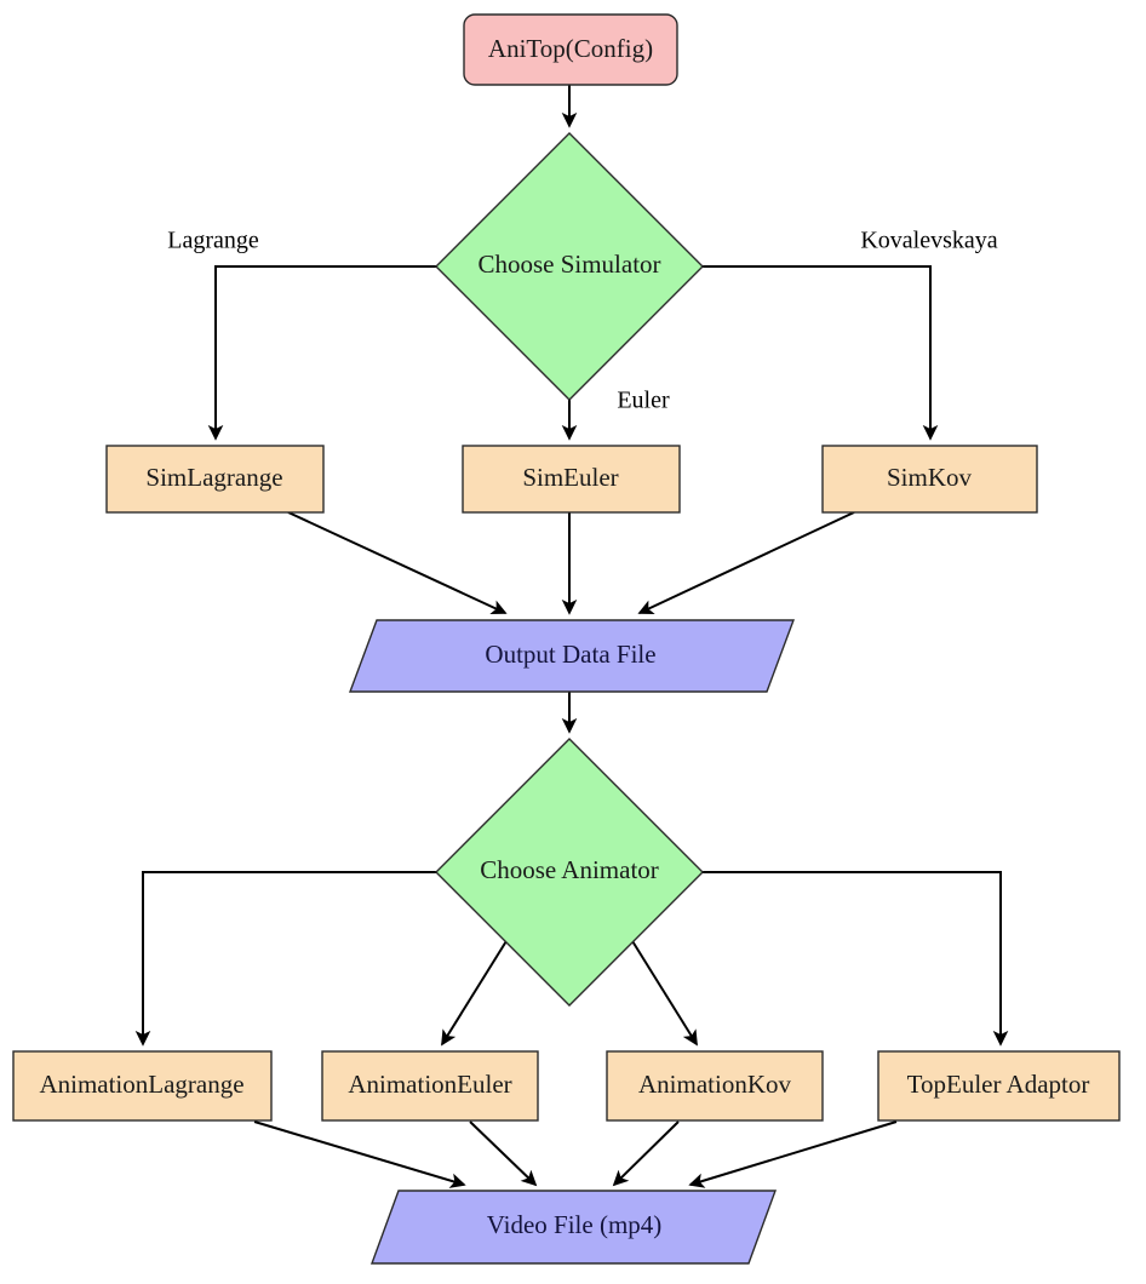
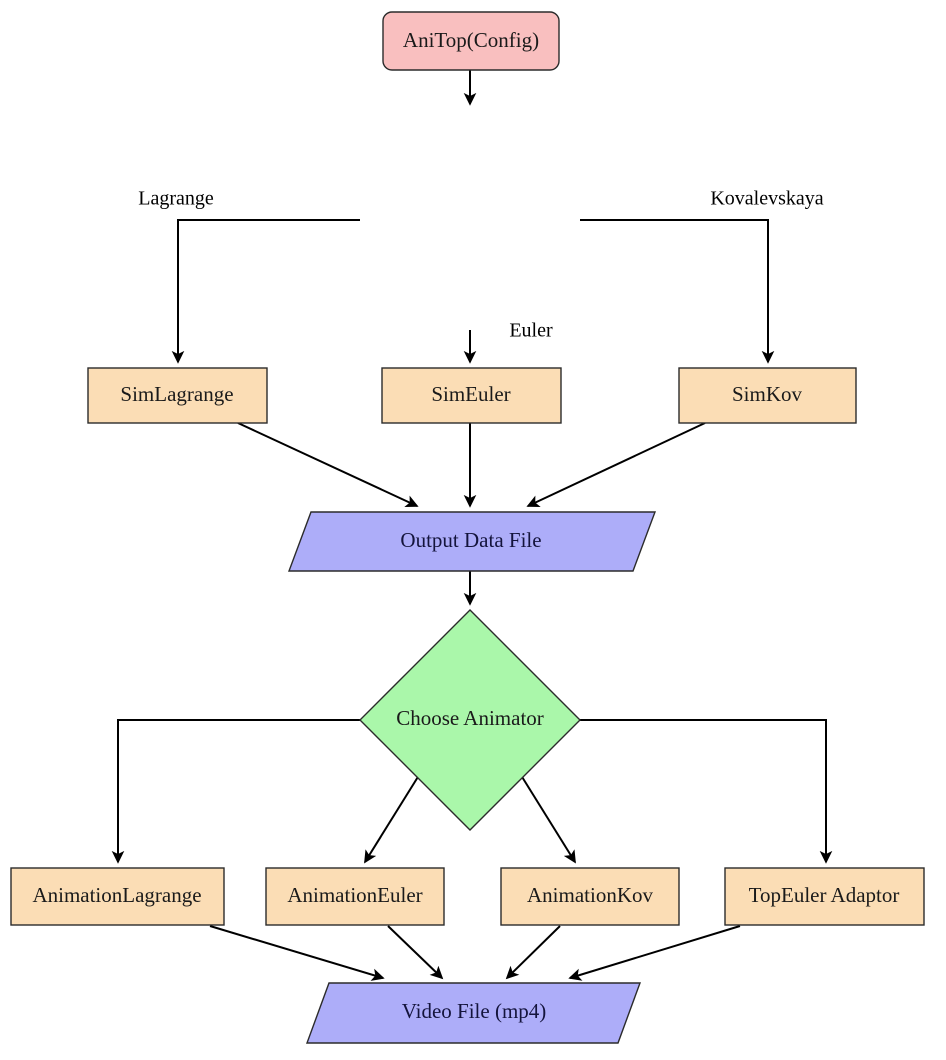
  Lagrange
  Euler
  Kovalevskaya
  AniTop(Config)
- Choose Simulator
  SimLagrange
  SimEuler
  SimKov
  Output Data File
  Choose Animator
  AnimationLagrange
  AnimationEuler
  AnimationKov
  TopEuler Adaptor
  Video File (mp4)
